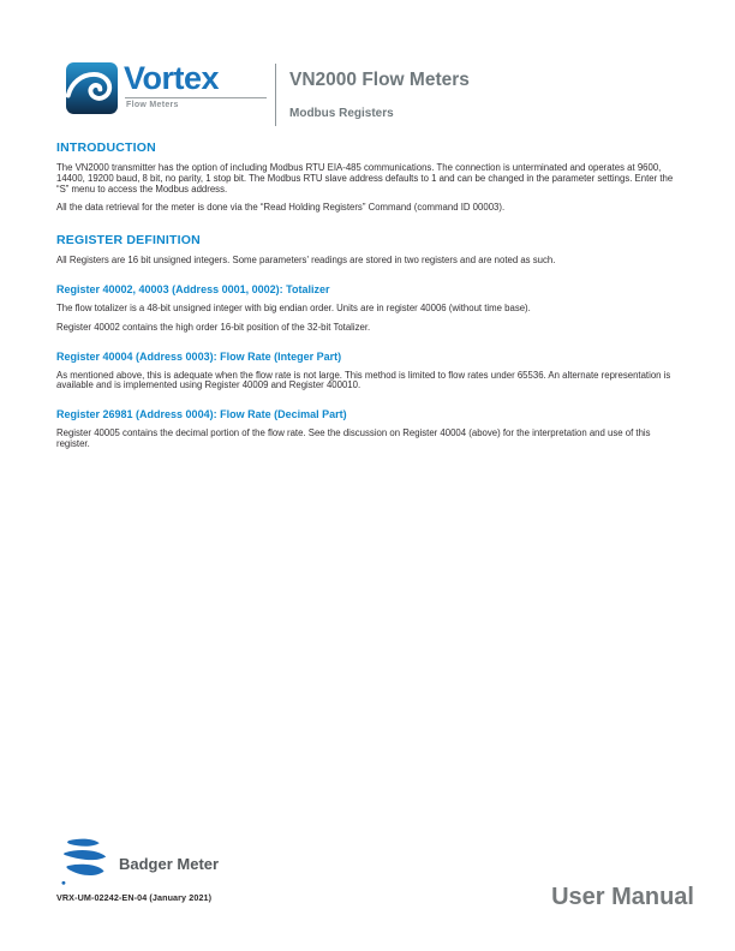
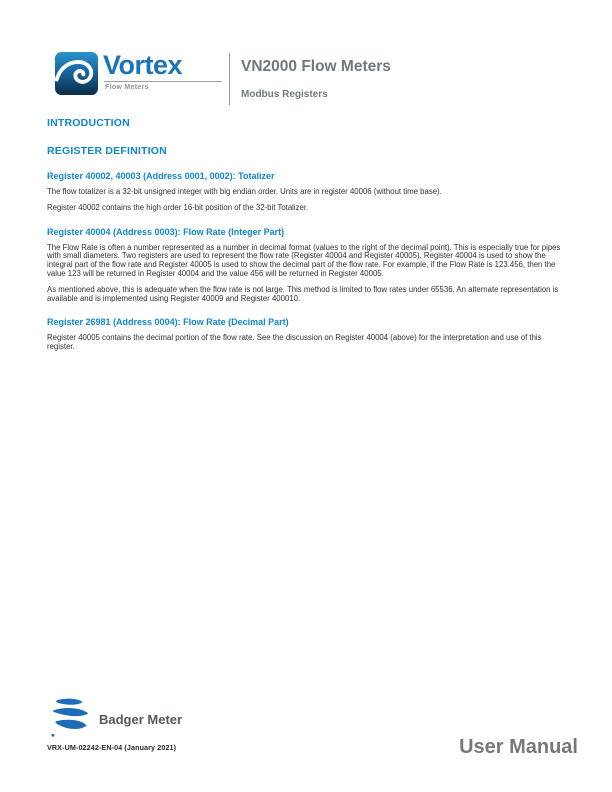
  Vortex
  VN2000 Flow Meters
  Modbus Registers
  INTRODUCTION
- The VN2000 transmitter has the option of including Modbus RTU EIA-485 communications. The connection is unterminated and operates at 9600, 14400, 19200 baud, 8 bit, no parity, 1 stop bit. The Modbus RTU slave address defaults to 1 and can be changed in the parameter settings. Enter the “S” menu to access the Modbus address.
- All the data retrieval for the meter is done via the “Read Holding Registers” Command (command ID 00003).
  REGISTER DEFINITION
- All Registers are 16 bit unsigned integers. Some parameters' readings are stored in two registers and are noted as such.
  Register 40002, 40003 (Address 0001, 0002): Totalizer
- The flow totalizer is a 48-bit unsigned integer with big endian order. Units are in register 40006 (without time base).
+ The flow totalizer is a 32-bit unsigned integer with big endian order. Units are in register 40006 (without time base).
  Register 40002 contains the high order 16-bit position of the 32-bit Totalizer.
  Register 40004 (Address 0003): Flow Rate (Integer Part)
+ The Flow Rate is often a number represented as a number in decimal format (values to the right of the decimal point). This is especially true for pipes with small diameters. Two registers are used to represent the flow rate (Register 40004 and Register 40005). Register 40004 is used to show the integral part of the flow rate and Register 40005 is used to show the decimal part of the flow rate. For example, if the Flow Rate is 123.456, then the value 123 will be returned in Register 40004 and the value 456 will be returned in Register 40005.
  As mentioned above, this is adequate when the flow rate is not large. This method is limited to flow rates under 65536. An alternate representation is available and is implemented using Register 40009 and Register 400010.
  Register 26981 (Address 0004): Flow Rate (Decimal Part)
  Register 40005 contains the decimal portion of the flow rate. See the discussion on Register 40004 (above) for the interpretation and use of this register.
  Badger Meter
  VRX-UM-02242-EN-04 (January 2021)
  User Manual
